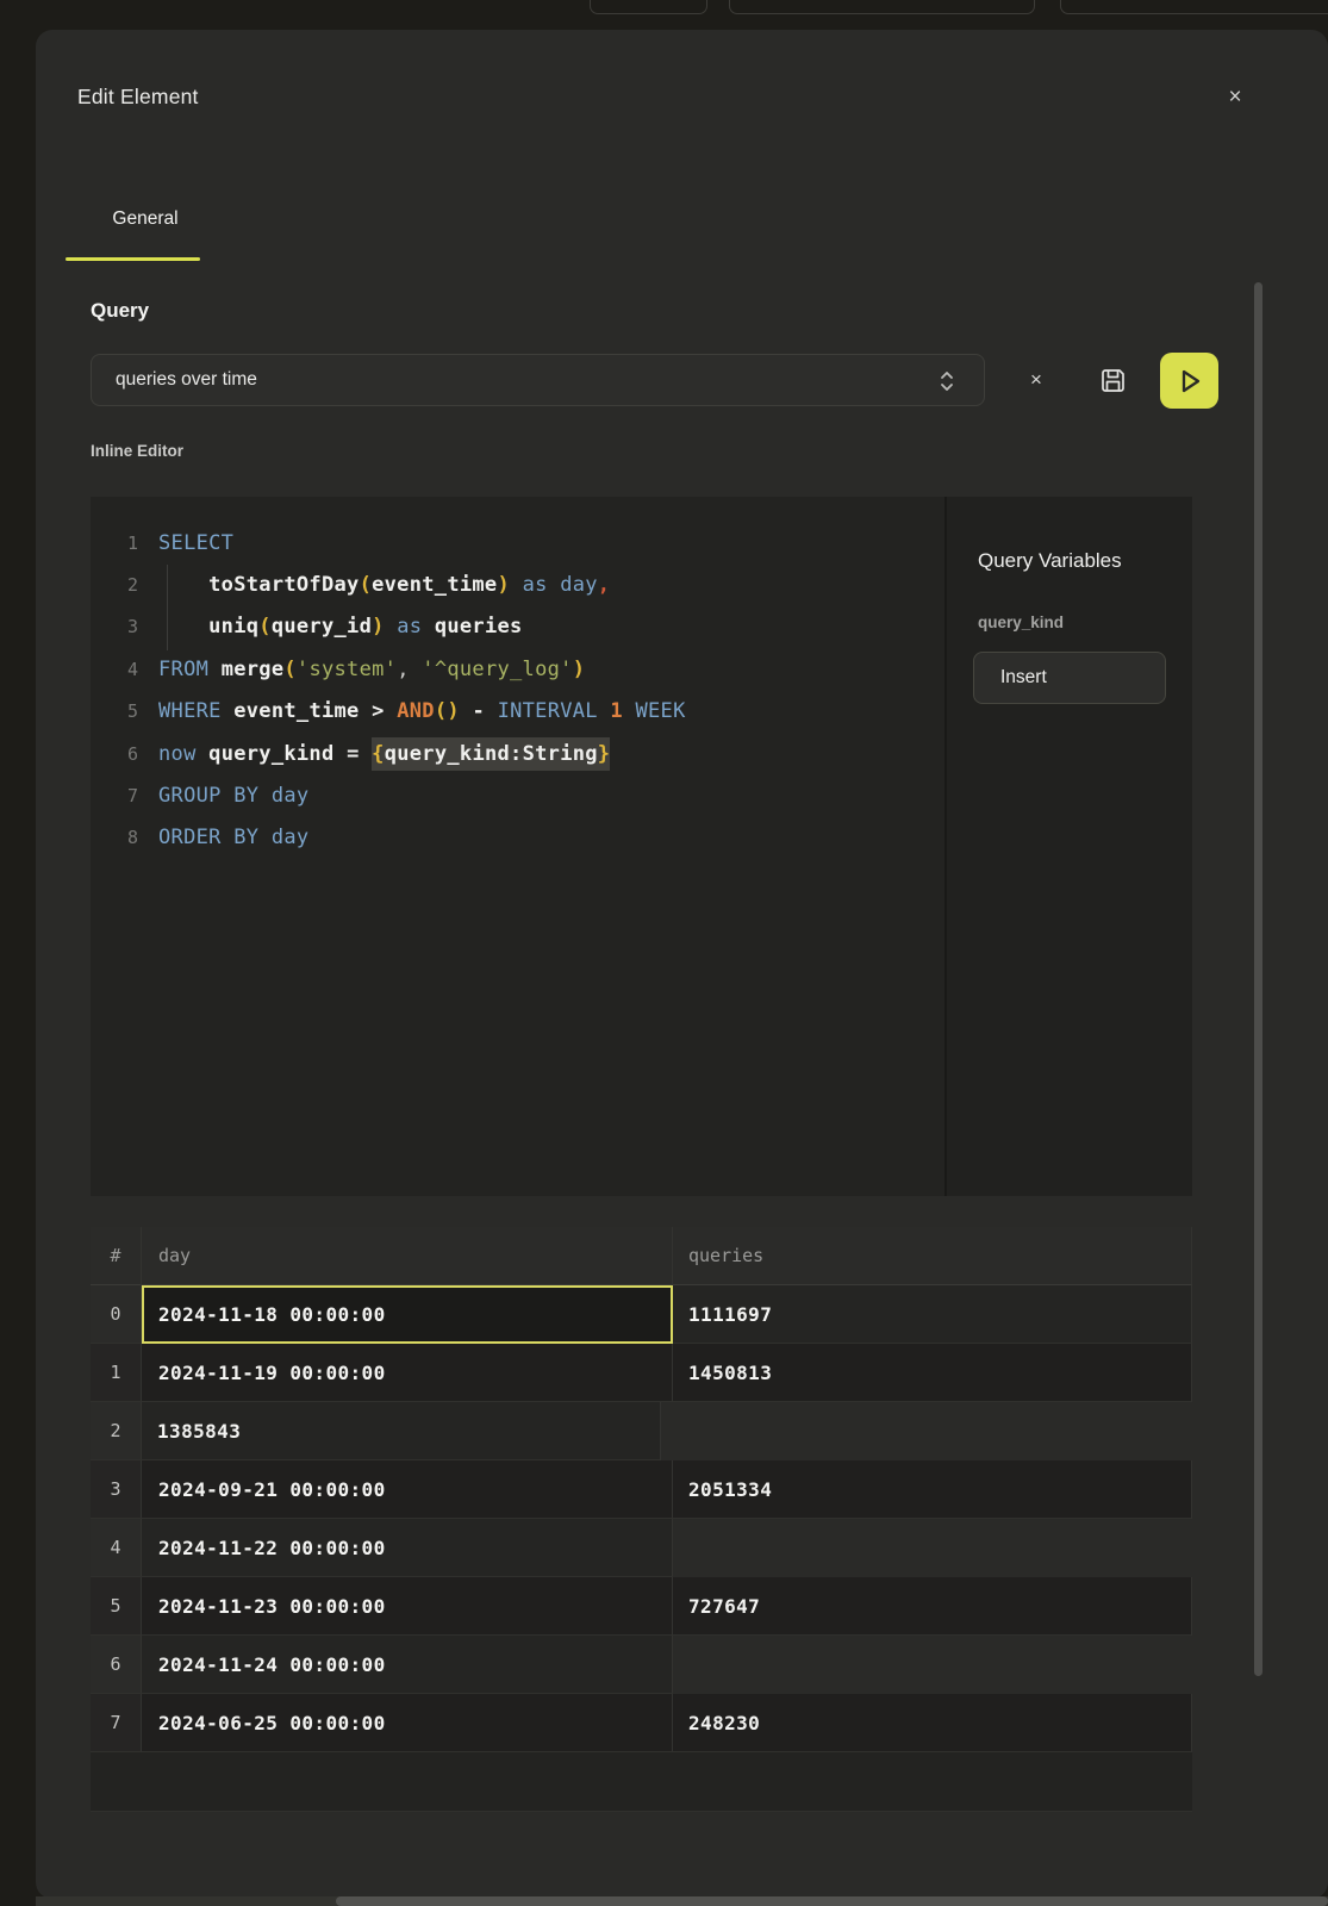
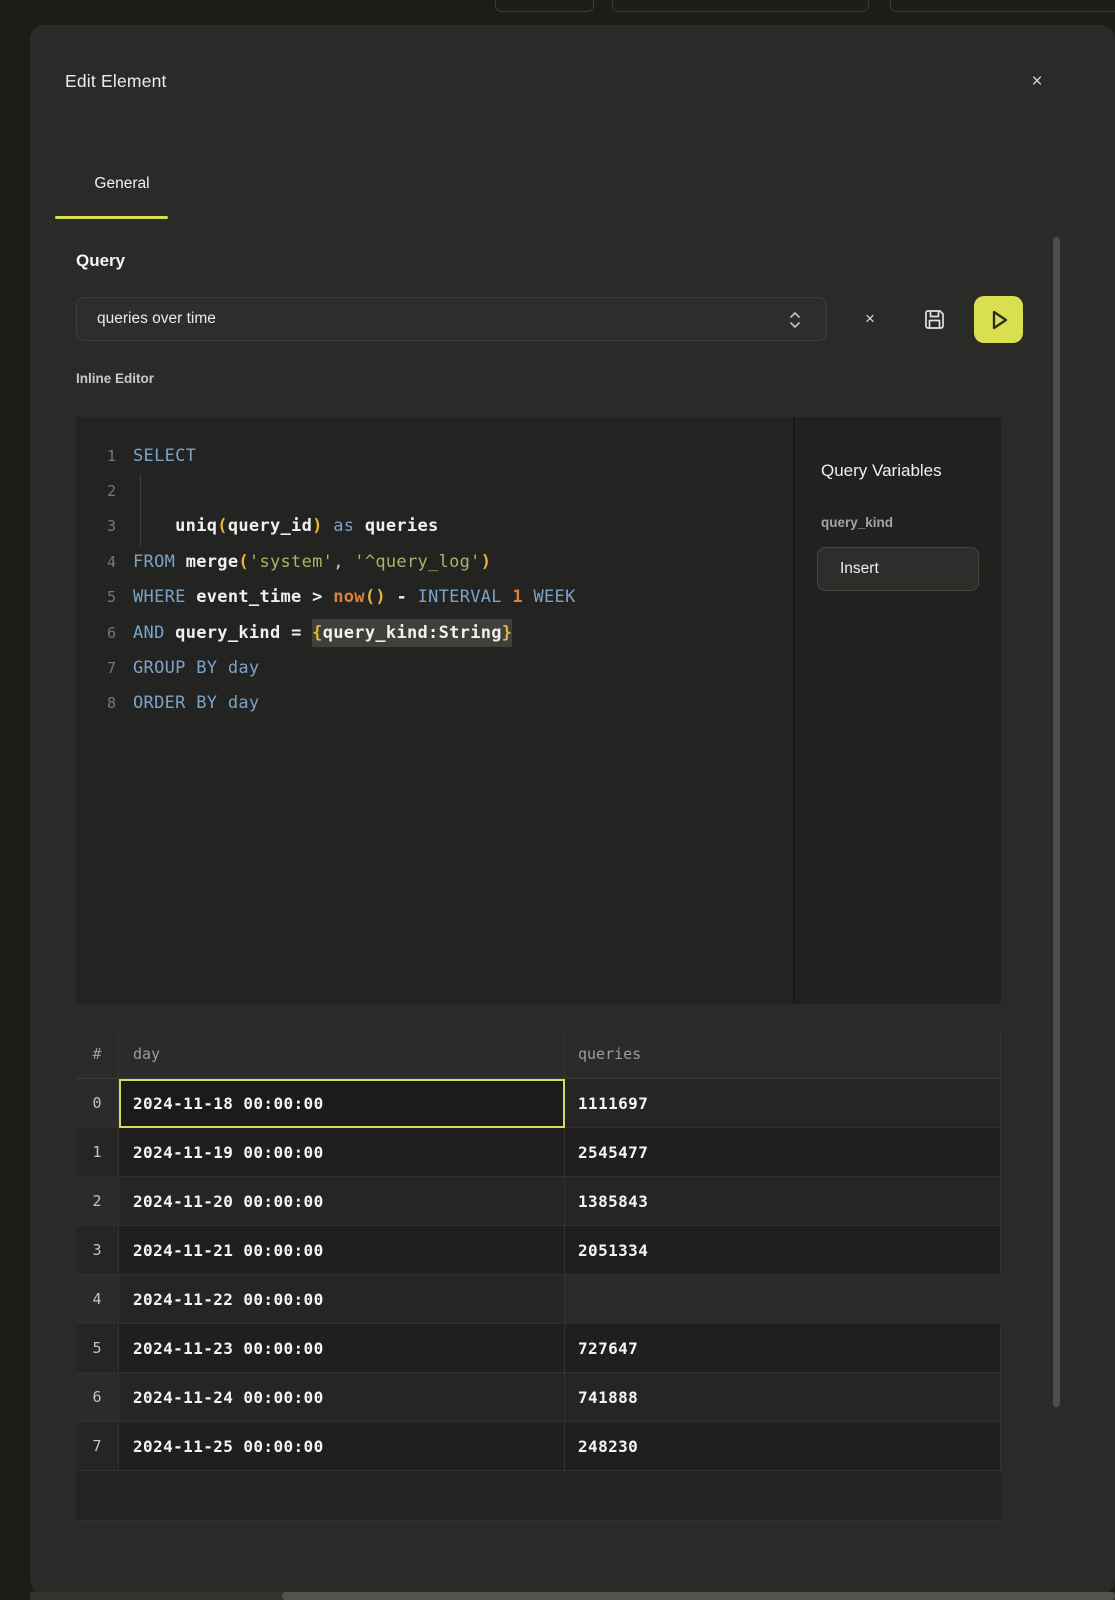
  Edit Element
  ×
  General
  Query
  queries over time
  ×
  Inline Editor
  1
  SELECT
  2
- toStartOfDay(event_time) as day,
  3
  uniq(query_id) as queries
  4
  FROM merge('system', '^query_log')
  5
- WHERE event_time > AND() - INTERVAL 1 WEEK
+ WHERE event_time > now() - INTERVAL 1 WEEK
  6
- now query_kind = {query_kind:String}
+ AND query_kind = {query_kind:String}
  7
  GROUP BY day
  8
  ORDER BY day
  Query Variables
  query_kind
  Insert
  #
  day
  queries
  0
  2024-11-18 00:00:00
  1111697
  1
  2024-11-19 00:00:00
- 1450813
+ 2545477
  2
+ 2024-11-20 00:00:00
  1385843
  3
- 2024-09-21 00:00:00
+ 2024-11-21 00:00:00
  2051334
  4
  2024-11-22 00:00:00
  5
  2024-11-23 00:00:00
  727647
  6
  2024-11-24 00:00:00
+ 741888
  7
- 2024-06-25 00:00:00
+ 2024-11-25 00:00:00
  248230
